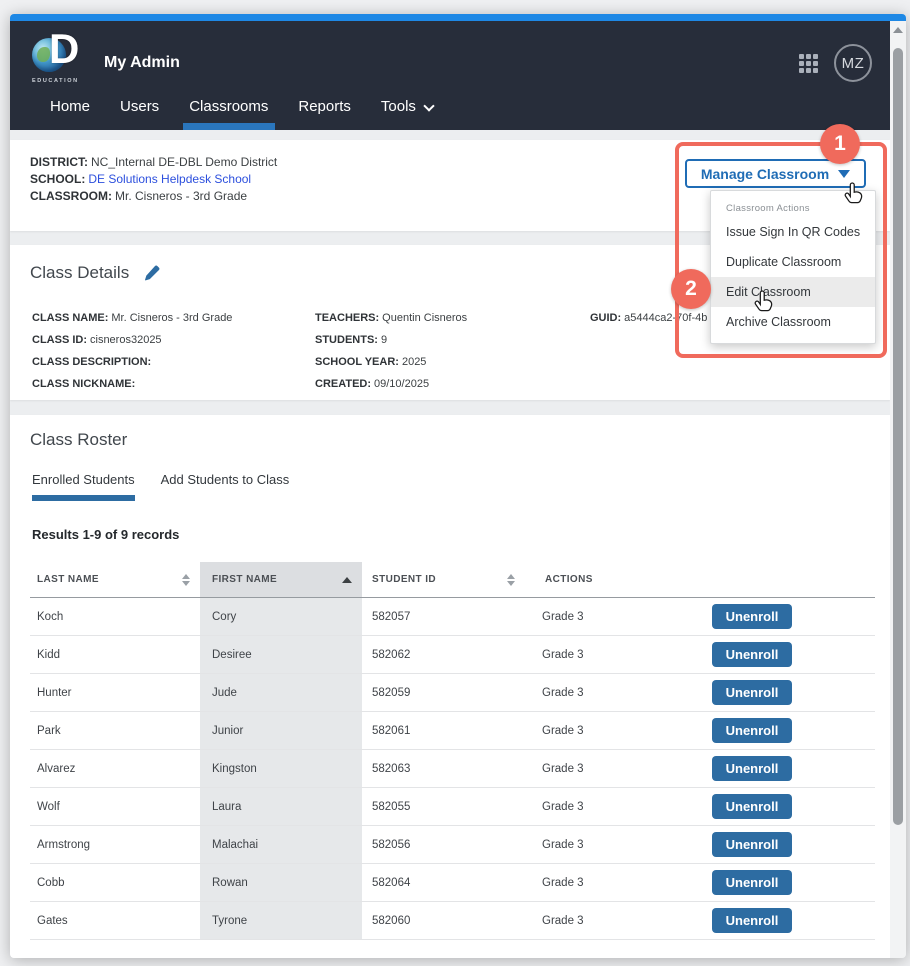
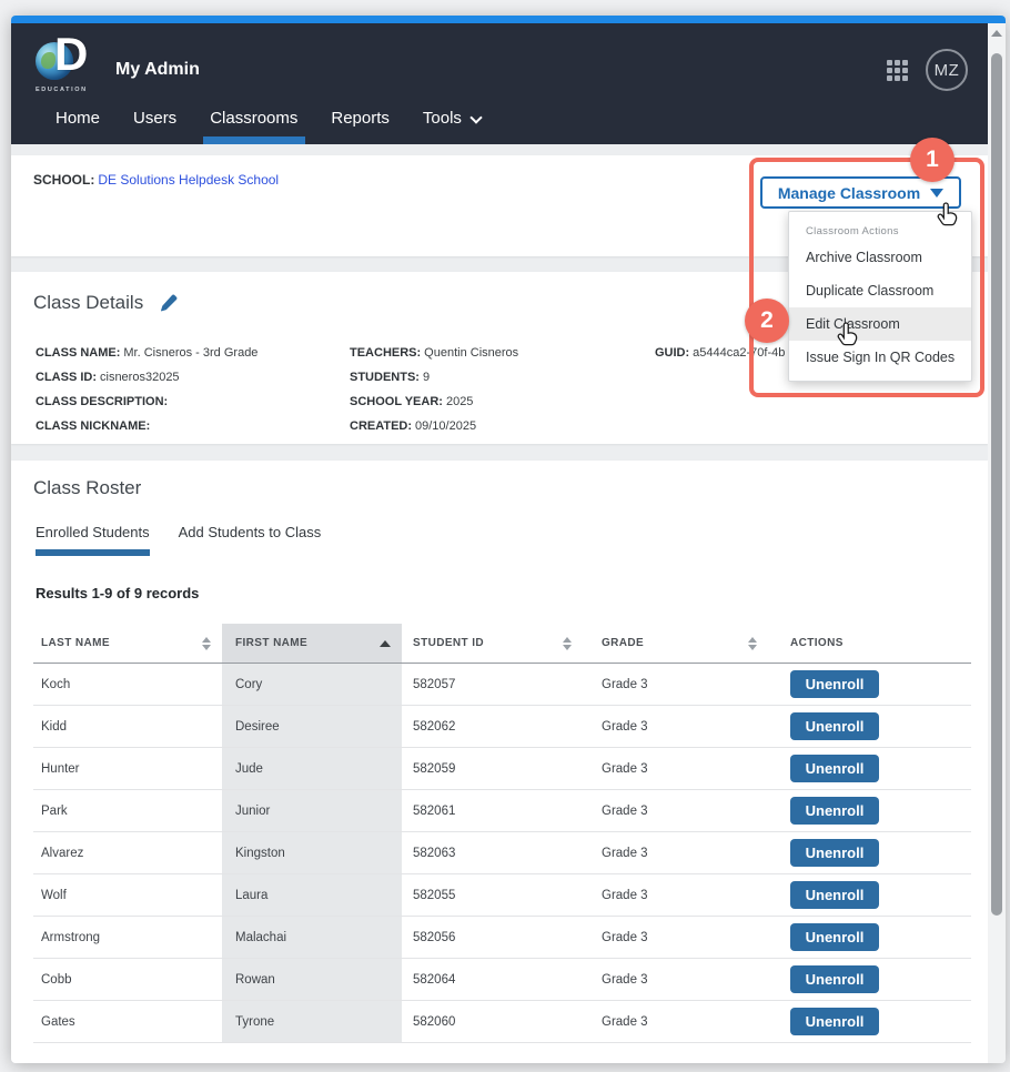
  D
  My Admin
  MZ
  Home
  Users
  Classrooms
  Reports
  Tools
- DISTRICT: NC_Internal DE-DBL Demo District
  SCHOOL: DE Solutions Helpdesk School
- CLASSROOM: Mr. Cisneros - 3rd Grade
  Manage Classroom
  Class Details
  CLASS NAME: Mr. Cisneros - 3rd Grade
  CLASS ID: cisneros32025
  CLASS DESCRIPTION:
  CLASS NICKNAME:
  TEACHERS: Quentin Cisneros
  STUDENTS: 9
  SCHOOL YEAR: 2025
  CREATED: 09/10/2025
  GUID: a5444ca2-70f-4b
  Class Roster
  Enrolled Students
  Add Students to Class
  Results 1-9 of 9 records
  LAST NAME
  FIRST NAME
  STUDENT ID
+ GRADE
  ACTIONS
  Koch
  Cory
  582057
  Grade 3
  Unenroll
  Kidd
  Desiree
  582062
  Grade 3
  Unenroll
  Hunter
  Jude
  582059
  Grade 3
  Unenroll
  Park
  Junior
  582061
  Grade 3
  Unenroll
  Alvarez
  Kingston
  582063
  Grade 3
  Unenroll
  Wolf
  Laura
  582055
  Grade 3
  Unenroll
  Armstrong
  Malachai
  582056
  Grade 3
  Unenroll
  Cobb
  Rowan
  582064
  Grade 3
  Unenroll
  Gates
  Tyrone
  582060
  Grade 3
  Unenroll
  Classroom Actions
- Issue Sign In QR Codes
+ Archive Classroom
  Duplicate Classroom
  Edit Cassroom
- Archive Classroom
+ Issue Sign In QR Codes
  1
  2
